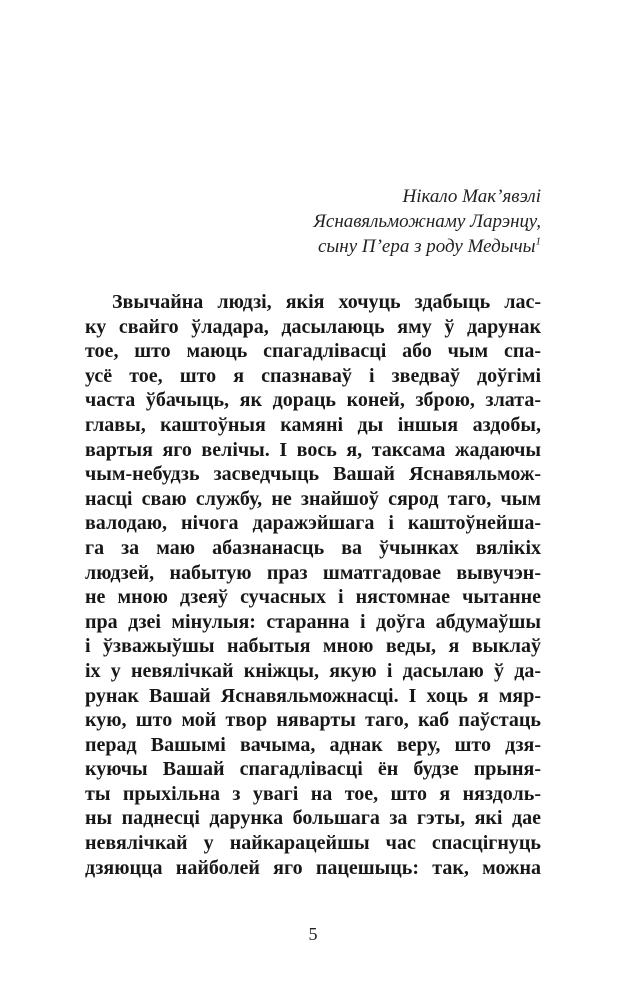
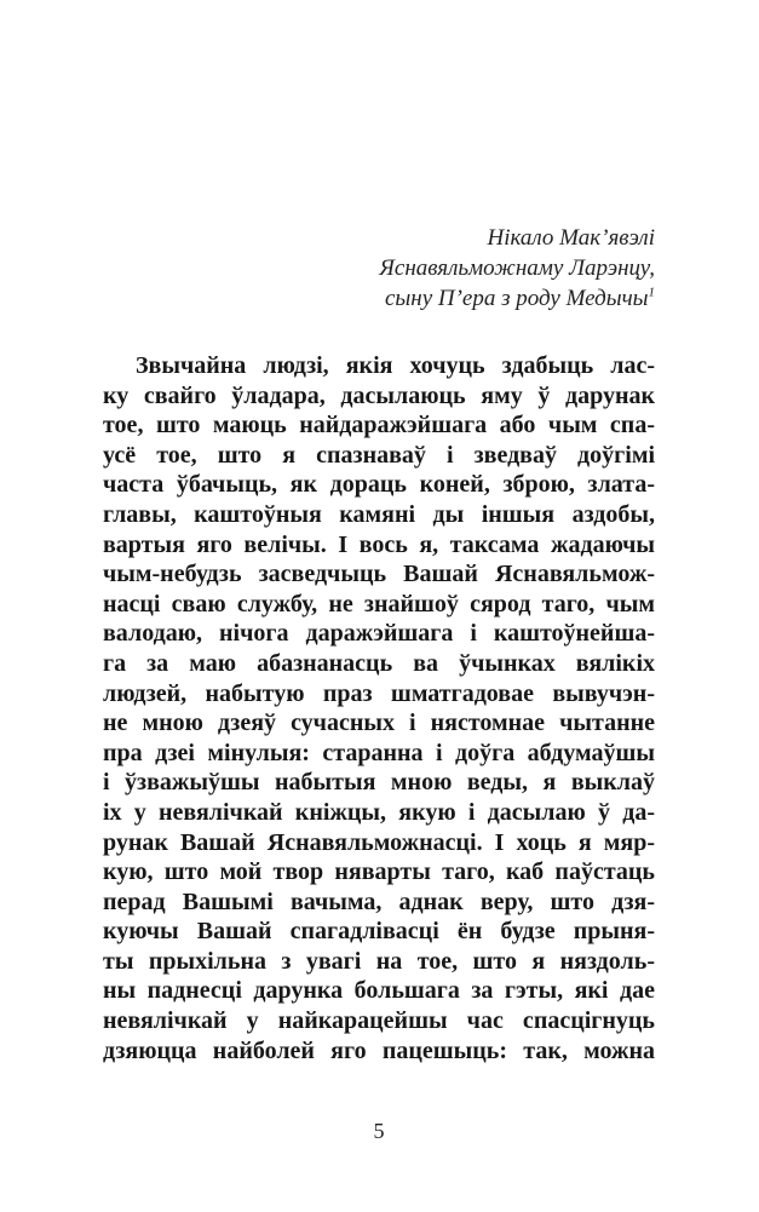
  Нікало Мак’явэлі
  Яснавяльможнаму Ларэнцу,
  сыну П’ера з роду Медычы1
  Звычайна людзі, якія хочуць здабыць лас-
  ку свайго ўладара, дасылаюць яму ў дарунак
- тое, што маюць спагадлівасці або чым спа-
+ тое, што маюць найдаражэйшага або чым спа-
  усё тое, што я спазнаваў і зведваў доўгімі
  часта ўбачыць, як дораць коней, зброю, злата-
  главы, каштоўныя камяні ды іншыя аздобы,
  вартыя яго велічы. І вось я, таксама жадаючы
  чым-небудзь засведчыць Вашай Яснавяльмож-
  насці сваю службу, не знайшоў сярод таго, чым
  валодаю, нічога даражэйшага і каштоўнейша-
  га за маю абазнанасць ва ўчынках вялікіх
  людзей, набытую праз шматгадовае вывучэн-
  не мною дзеяў сучасных і нястомнае чытанне
  пра дзеі мінулыя: старанна і доўга абдумаўшы
  і ўзважыўшы набытыя мною веды, я выклаў
  іх у невялічкай кніжцы, якую і дасылаю ў да-
  рунак Вашай Яснавяльможнасці. І хоць я мяр-
  кую, што мой твор няварты таго, каб паўстаць
  перад Вашымі вачыма, аднак веру, што дзя-
  куючы Вашай спагадлівасці ён будзе прыня-
  ты прыхільна з увагі на тое, што я няздоль-
  ны паднесці дарунка большага за гэты, які дае
  невялічкай у найкарацейшы час спасцігнуць
  дзяюцца найболей яго пацешыць: так, можна
  5
